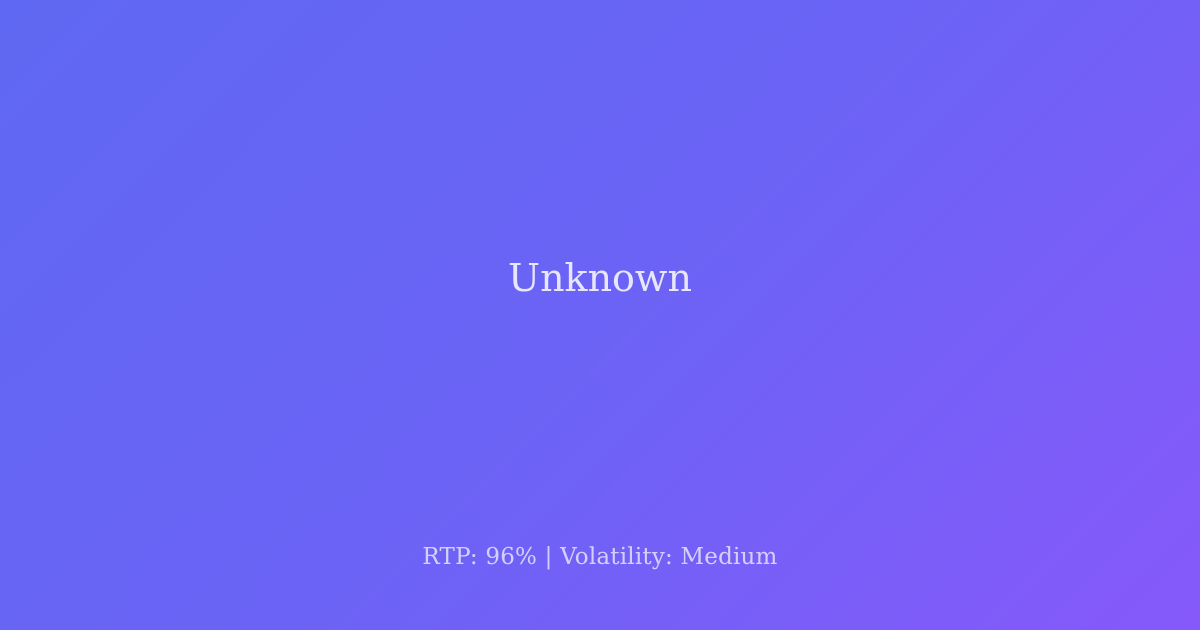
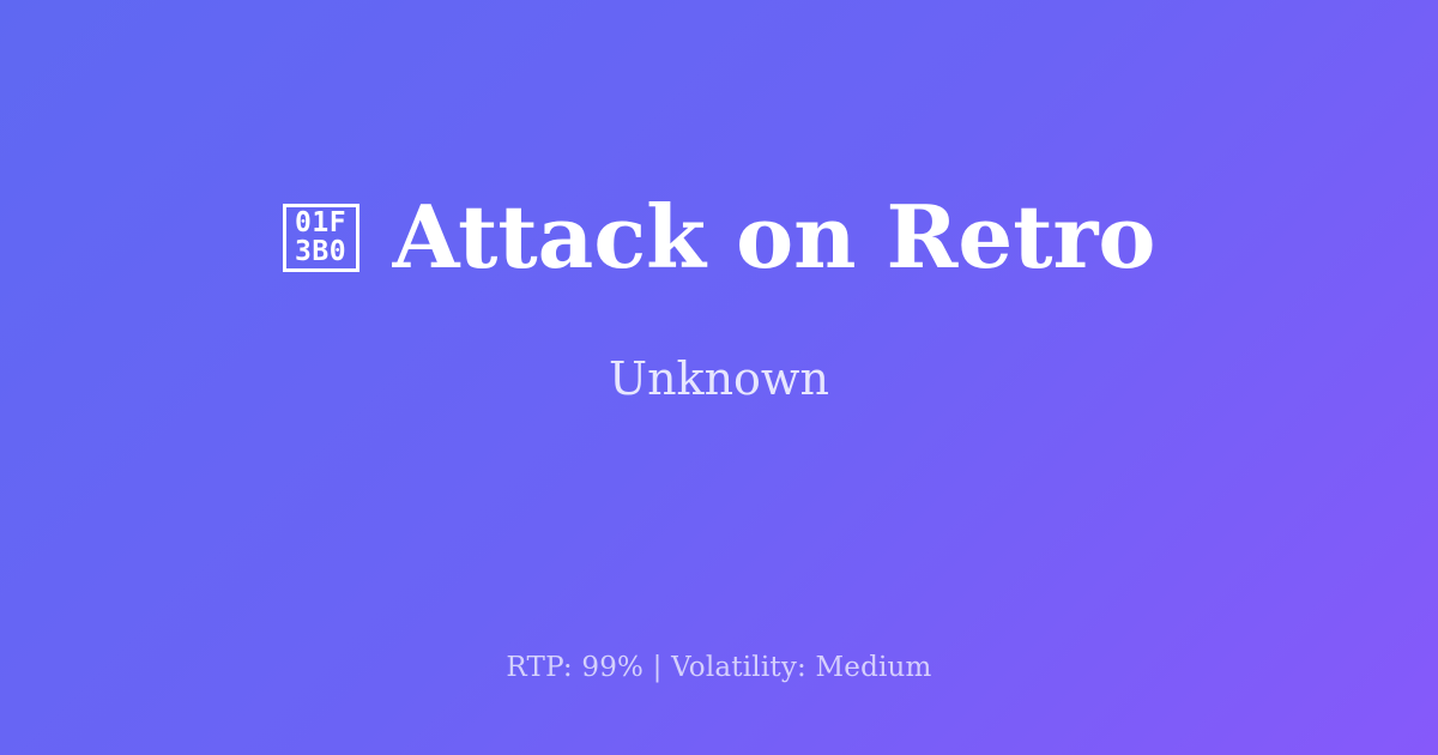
+ 01F
+ 3B0
+ Attack on Retro
  Unknown
- RTP: 96% | Volatility: Medium
+ RTP: 99% | Volatility: Medium
